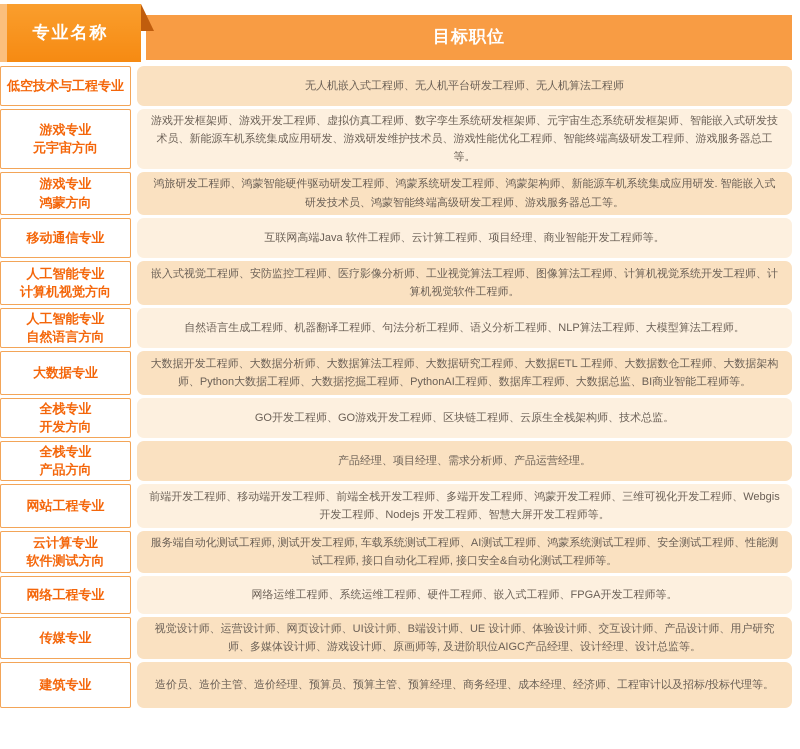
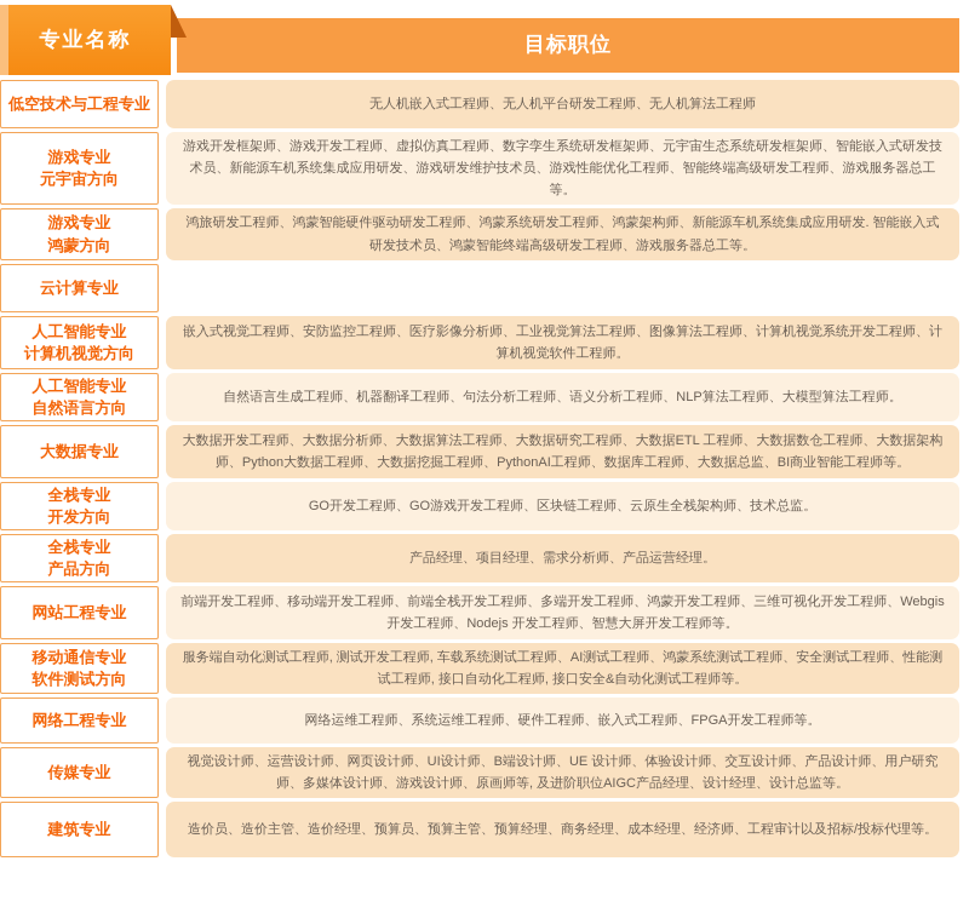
  目标职位
  专业名称
  低空技术与工程专业
  无人机嵌入式工程师、无人机平台研发工程师、无人机算法工程师
  游戏专业
  元宇宙方向
  游戏开发框架师、游戏开发工程师、虚拟仿真工程师、数字孪生系统研发框架师、元宇宙生态系统研发框架师、智能嵌入式研发技术员、新能源车机系统集成应用研发、游戏研发维护技术员、游戏性能优化工程师、智能终端高级研发工程师、游戏服务器总工等。
  游戏专业
  鸿蒙方向
  鸿旅研发工程师、鸿蒙智能硬件驱动研发工程师、鸿蒙系统研发工程师、鸿蒙架构师、新能源车机系统集成应用研发. 智能嵌入式研发技术员、鸿蒙智能终端高级研发工程师、游戏服务器总工等。
- 移动通信专业
+ 云计算专业
- 互联网高端Java 软件工程师、云计算工程师、项目经理、商业智能开发工程师等。
  人工智能专业
  计算机视觉方向
  嵌入式视觉工程师、安防监控工程师、医疗影像分析师、工业视觉算法工程师、图像算法工程师、计算机视觉系统开发工程师、计算机视觉软件工程师。
  人工智能专业
  自然语言方向
  自然语言生成工程师、机器翻译工程师、句法分析工程师、语义分析工程师、NLP算法工程师、大模型算法工程师。
  大数据专业
  大数据开发工程师、大数据分析师、大数据算法工程师、大数据研究工程师、大数据ETL 工程师、大数据数仓工程师、大数据架构师、Python大数据工程师、大数据挖掘工程师、PythonAI工程师、数据库工程师、大数据总监、BI商业智能工程师等。
  全栈专业
  开发方向
  GO开发工程师、GO游戏开发工程师、区块链工程师、云原生全栈架构师、技术总监。
  全栈专业
  产品方向
  产品经理、项目经理、需求分析师、产品运营经理。
  网站工程专业
  前端开发工程师、移动端开发工程师、前端全栈开发工程师、多端开发工程师、鸿蒙开发工程师、三维可视化开发工程师、Webgis开发工程师、Nodejs 开发工程师、智慧大屏开发工程师等。
- 云计算专业
+ 移动通信专业
  软件测试方向
  服务端自动化测试工程师, 测试开发工程师, 车载系统测试工程师、AI测试工程师、鸿蒙系统测试工程师、安全测试工程师、性能测试工程师, 接口自动化工程师, 接口安全&自动化测试工程师等。
  网络工程专业
  网络运维工程师、系统运维工程师、硬件工程师、嵌入式工程师、FPGA开发工程师等。
  传媒专业
  视觉设计师、运营设计师、网页设计师、UI设计师、B端设计师、UE 设计师、体验设计师、交互设计师、产品设计师、用户研究师、多媒体设计师、游戏设计师、原画师等, 及进阶职位AIGC产品经理、设计经理、设计总监等。
  建筑专业
  造价员、造价主管、造价经理、预算员、预算主管、预算经理、商务经理、成本经理、经济师、工程审计以及招标/投标代理等。
